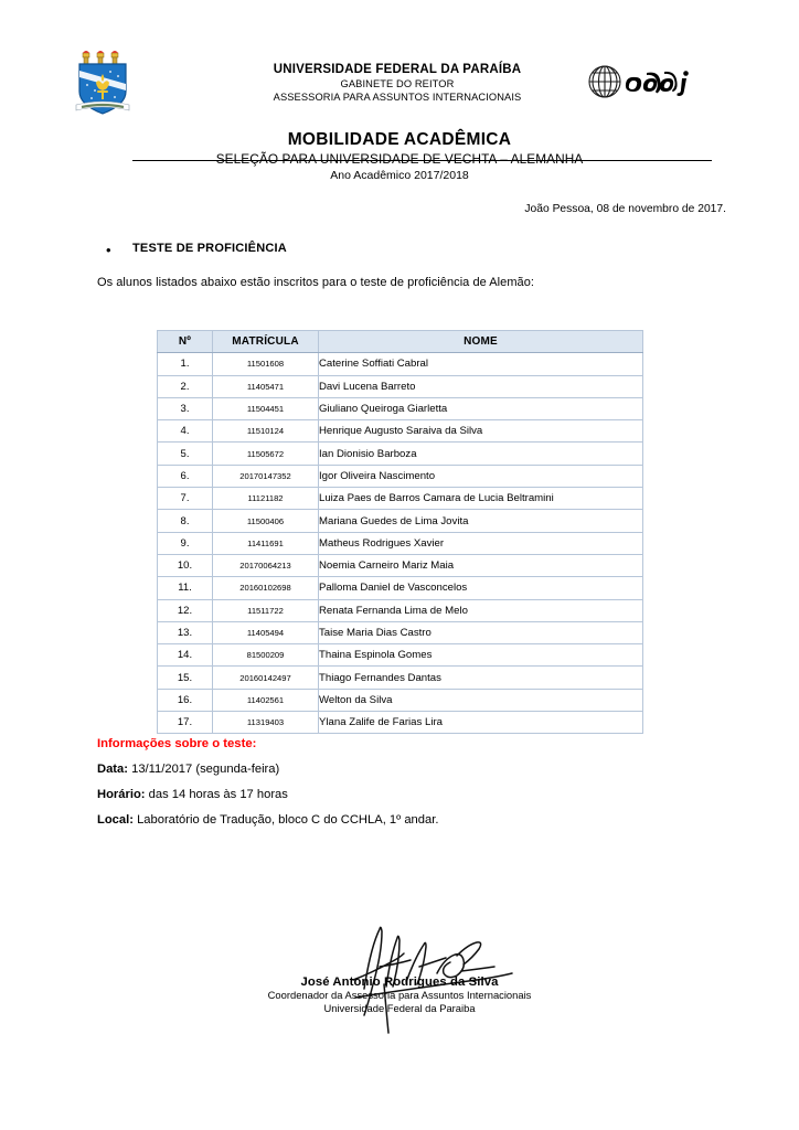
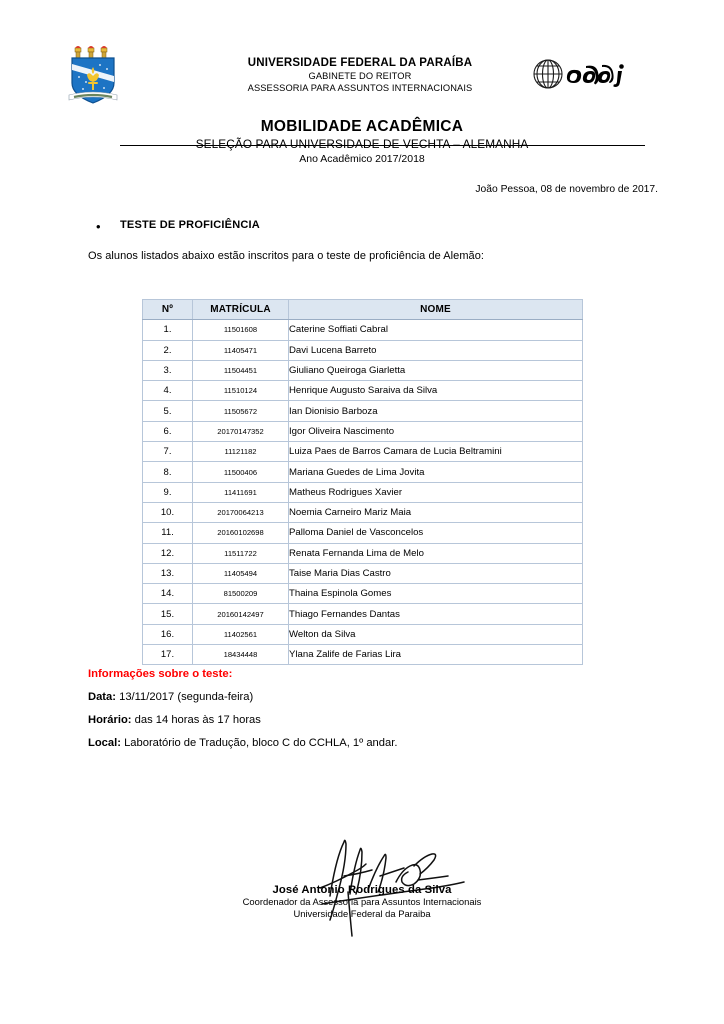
  UNIVERSIDADE FEDERAL DA PARAÍBA
  GABINETE DO REITOR
  ASSESSORIA PARA ASSUNTOS INTERNACIONAIS
  MOBILIDADE ACADÊMICA
  SELEÇÃO PARA UNIVERSIDADE DE VECHTA – ALEMANHA
  Ano Acadêmico 2017/2018
  João Pessoa, 08 de novembro de 2017.
  • TESTE DE PROFICIÊNCIA
  Os alunos listados abaixo estão inscritos para o teste de proficiência de Alemão:
  Nº	MATRÍCULA	NOME
  1.	11501608	Caterine Soffiati Cabral
  2.	11405471	Davi Lucena Barreto
  3.	11504451	Giuliano Queiroga Giarletta
  4.	11510124	Henrique Augusto Saraiva da Silva
  5.	11505672	Ian Dionisio Barboza
  6.	20170147352	Igor Oliveira Nascimento
  7.	11121182	Luiza Paes de Barros Camara de Lucia Beltramini
  8.	11500406	Mariana Guedes de Lima Jovita
  9.	11411691	Matheus Rodrigues Xavier
  10.	20170064213	Noemia Carneiro Mariz Maia
  11.	20160102698	Palloma Daniel de Vasconcelos
  12.	11511722	Renata Fernanda Lima de Melo
  13.	11405494	Taise Maria Dias Castro
  14.	81500209	Thaina Espinola Gomes
  15.	20160142497	Thiago Fernandes Dantas
  16.	11402561	Welton da Silva
- 17.	11319403	Ylana Zalife de Farias Lira
+ 17.	18434448	Ylana Zalife de Farias Lira
  Informações sobre o teste:
  Data: 13/11/2017 (segunda-feira)
  Horário: das 14 horas às 17 horas
  Local: Laboratório de Tradução, bloco C do CCHLA, 1º andar.
  José Antonio Rodrigues da Silva
  Coordenador da Asseoia para Assuntos Internacionais
  Universidade Federal da Paraiba
